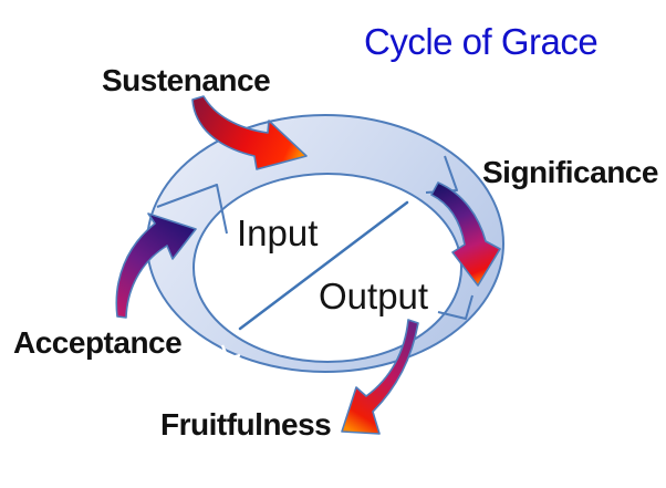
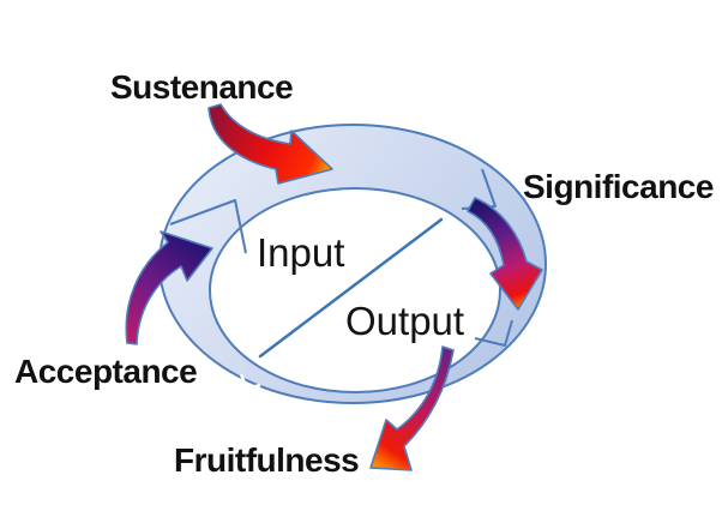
- Cycle of Grace
  Sustenance
  Significance
  Acceptance
  Fruitfulness
  Input
  Output
